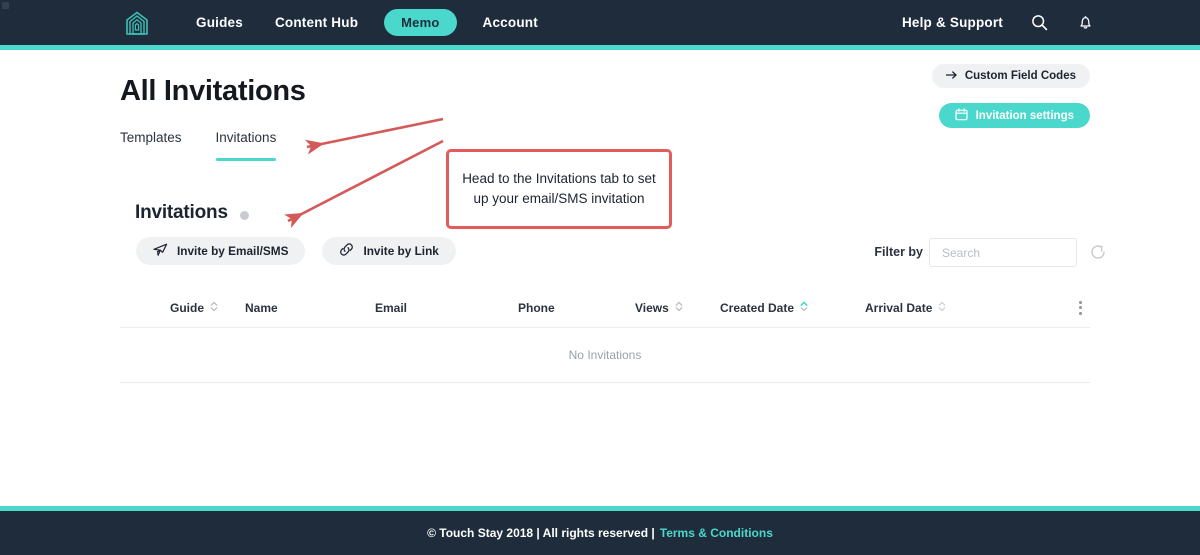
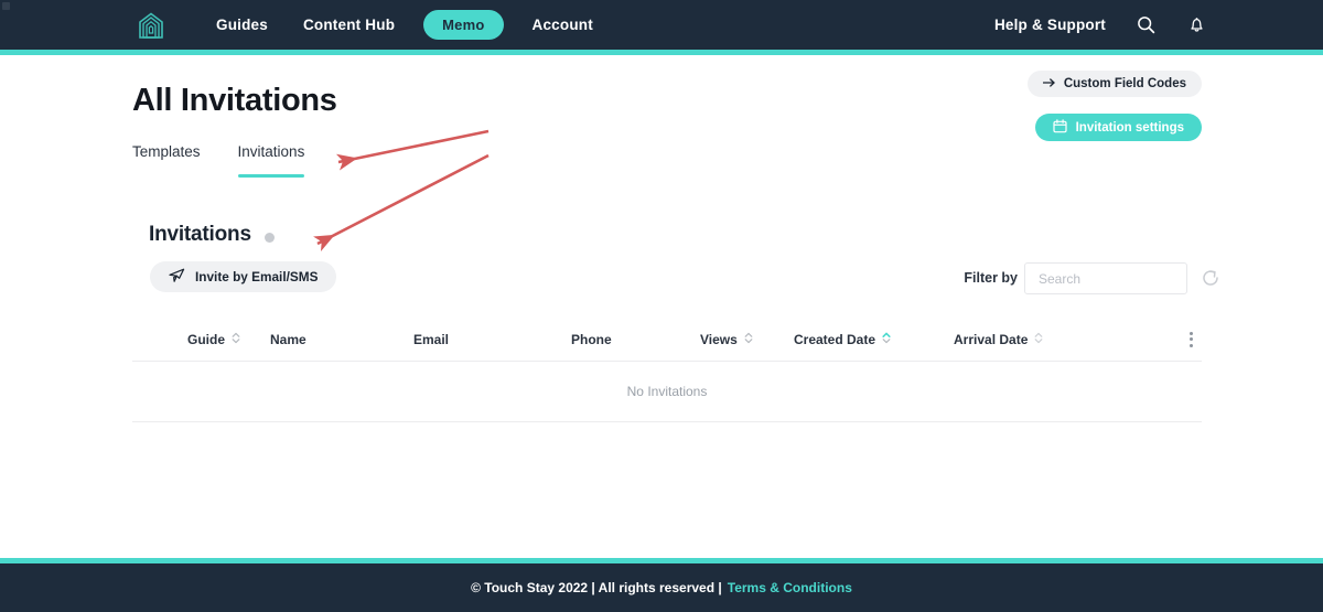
  Guides
  Content Hub
  Memo
  Account
  Help & Support
  All Invitations
  Templates
  Invitations
  Custom Field Codes
  Invitation settings
  Invitations
  Invite by Email/SMS
- Invite by Link
  Filter by
  Search
  Guide
  Name
  Email
  Phone
  Views
  Created Date
  Arrival Date
  No Invitations
- Head to the Invitations tab to set up your email/SMS invitation
- © Touch Stay 2018 | All rights reserved |
+ © Touch Stay 2022 | All rights reserved |
  Terms & Conditions
